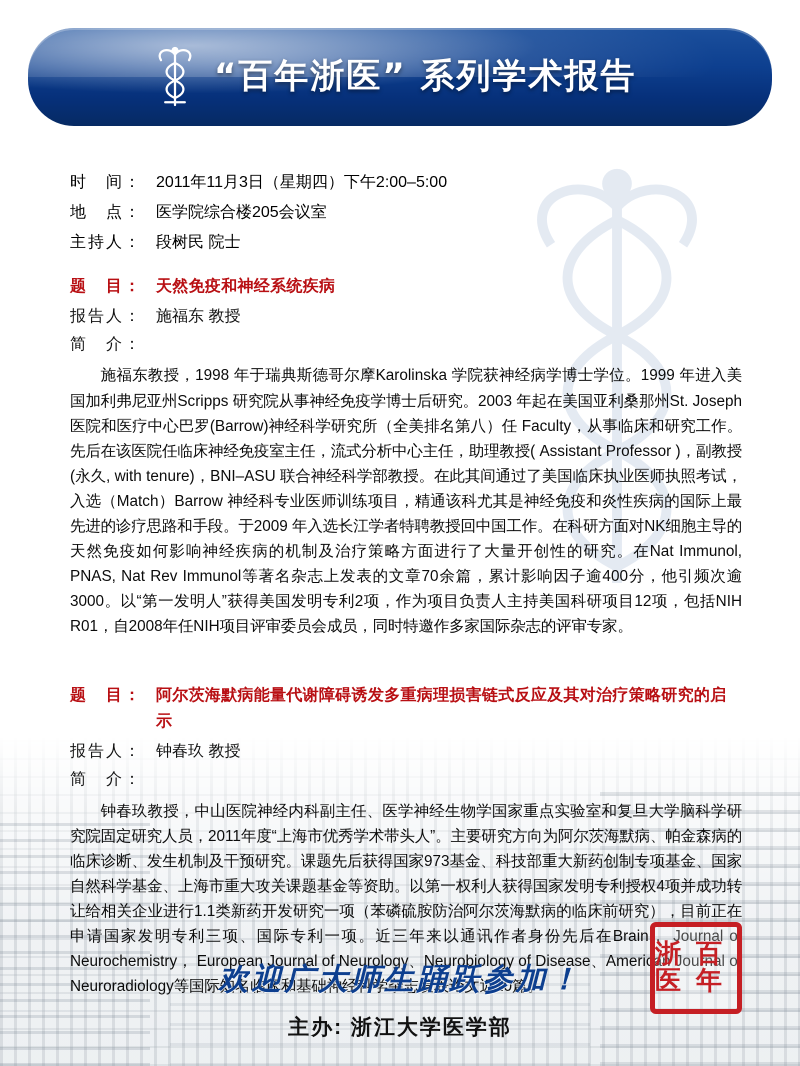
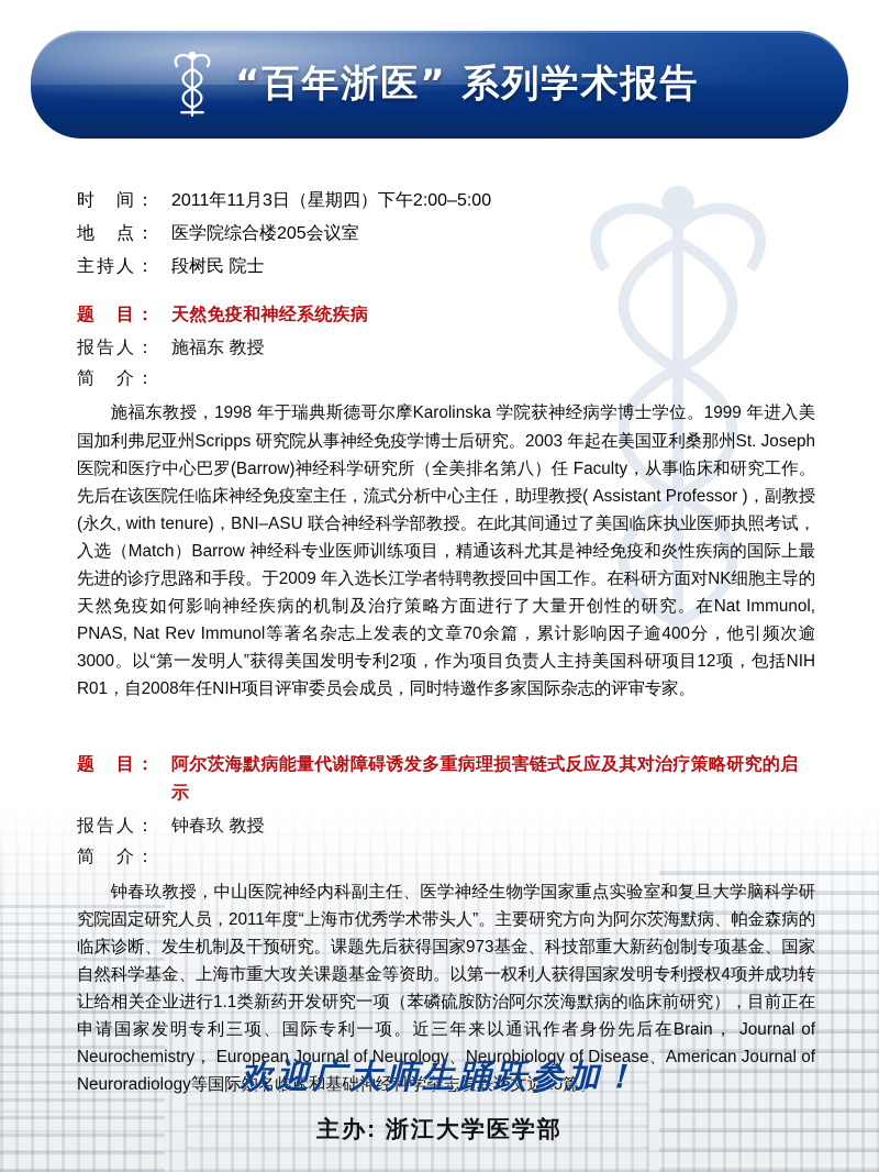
  “百年浙医” 系列学术报告
  时 间： 2011年11月3日（星期四）下午2:00–5:00
  地 点： 医学院综合楼205会议室
  主持人： 段树民 院士
  题 目：
  天然免疫和神经系统疾病
  报告人： 施福东 教授
  简 介：
  施福东教授，1998 年于瑞典斯德哥尔摩Karolinska 学院获神经病学博士学位。1999 年进入美国加利弗尼亚州Scripps 研究院从事神经免疫学博士后研究。2003 年起在美国亚利桑那州St. Joseph 医院和医疗中心巴罗(Barrow)神经科学研究所（全美排名第八）任 Faculty，从事临床和研究工作。先后在该医院任临床神经免疫室主任，流式分析中心主任，助理教授( Assistant Professor )，副教授 (永久, with tenure)，BNI–ASU 联合神经科学部教授。在此其间通过了美国临床执业医师执照考试，入选（Match）Barrow 神经科专业医师训练项目，精通该科尤其是神经免疫和炎性疾病的国际上最先进的诊疗思路和手段。于2009 年入选长江学者特聘教授回中国工作。在科研方面对NK细胞主导的天然免疫如何影响神经疾病的机制及治疗策略方面进行了大量开创性的研究。在Nat Immunol, PNAS, Nat Rev Immunol等著名杂志上发表的文章70余篇，累计影响因子逾400分，他引频次逾3000。以“第一发明人”获得美国发明专利2项，作为项目负责人主持美国科研项目12项，包括NIH R01，自2008年任NIH项目评审委员会成员，同时特邀作多家国际杂志的评审专家。
  题 目：
  阿尔茨海默病能量代谢障碍诱发多重病理损害链式反应及其对治疗策略研究的启示
  报告人： 钟春玖 教授
  简 介：
  钟春玖教授，中山医院神经内科副主任、医学神经生物学国家重点实验室和复旦大学脑科学研究院固定研究人员，2011年度“上海市优秀学术带头人”。主要研究方向为阿尔茨海默病、帕金森病的临床诊断、发生机制及干预研究。课题先后获得国家973基金、科技部重大新药创制专项基金、国家自然科学基金、上海市重大攻关课题基金等资助。以第一权利人获得国家发明专利授权4项并成功转让给相关企业进行1.1类新药开发研究一项（苯磷硫胺防治阿尔茨海默病的临床前研究），目前正在申请国家发明专利三项、国际专利一项。近三年来以通讯作者身份先后在Brain， Journal of Neurochemistry， European Journal of Neurology、Neurobiology of Disease、American Journal of Neuroradiology等国际知名临床和基础神经科学杂志发表论文近10篇。
  欢迎广大师生踊跃参加！
  主办: 浙江大学医学部
- 浙医
- 百年
